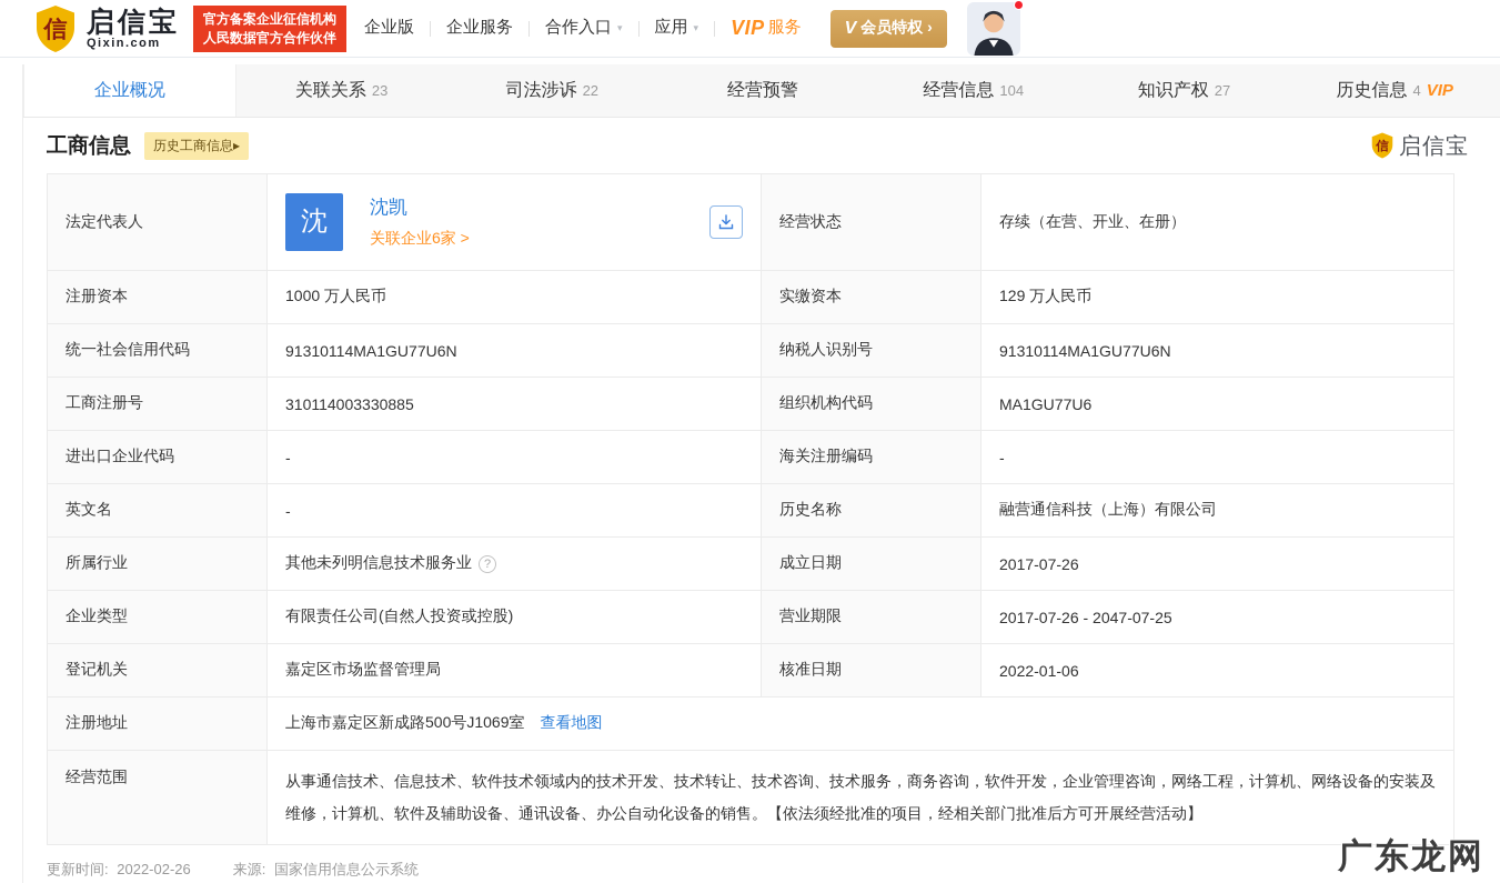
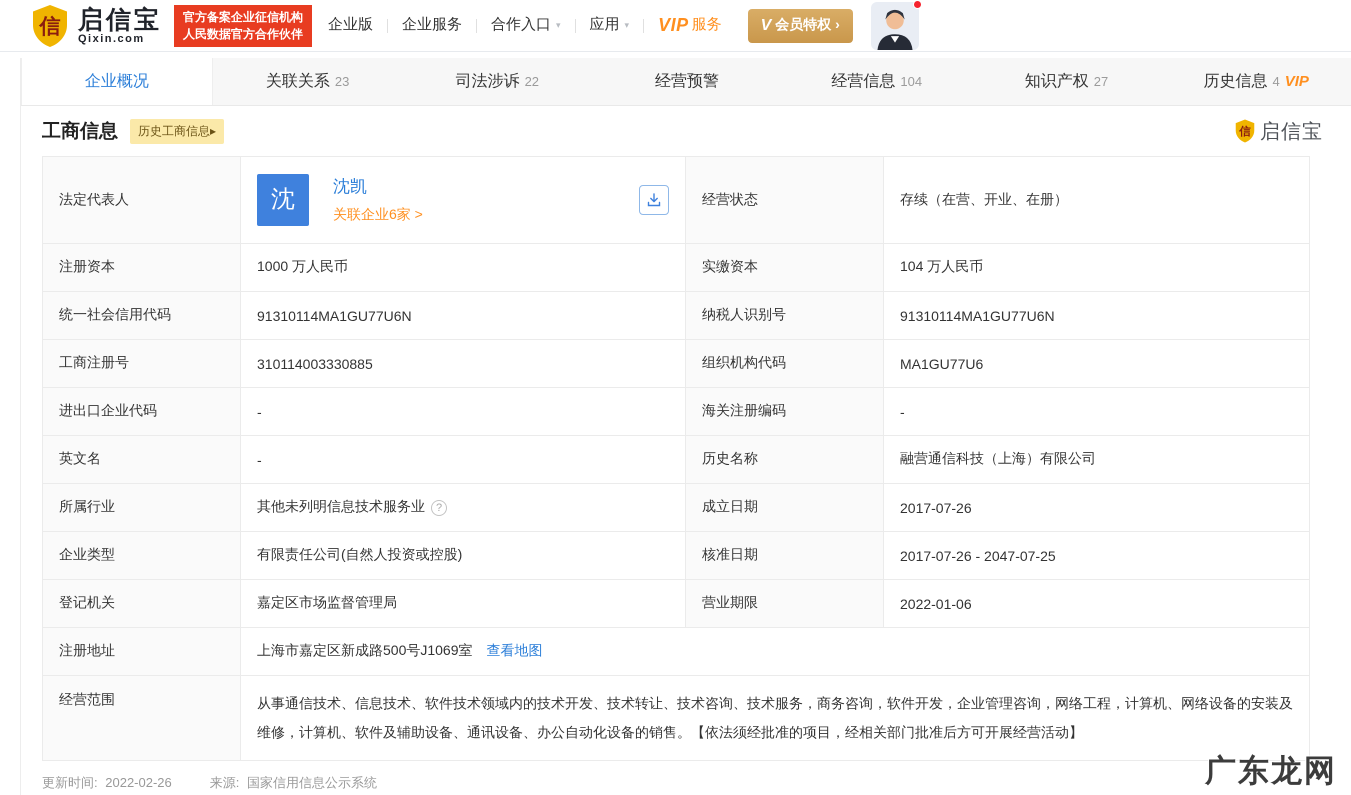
  信
  启信宝
  Qixin.com
  官方备案企业征信机构
  人民数据官方合作伙伴
  企业版
  企业服务
  合作入口
  ▾
  应用
  ▾
  VIP
  服务
  V
  会员特权 ›
  企业概况
  关联关系
  23
  司法涉诉
  22
  经营预警
  经营信息
  104
  知识产权
  27
  历史信息
  4
  VIP
  工商信息
  历史工商信息▸
  信
  启信宝
  法定代表人
  沈
  沈凯
  关联企业6家 >
  经营状态
  存续（在营、开业、在册）
  注册资本
  1000 万人民币
  实缴资本
- 129 万人民币
+ 104 万人民币
  统一社会信用代码
  91310114MA1GU77U6N
  纳税人识别号
  91310114MA1GU77U6N
  工商注册号
  310114003330885
  组织机构代码
  MA1GU77U6
  进出口企业代码
  -
  海关注册编码
  -
  英文名
  -
  历史名称
  融营通信科技（上海）有限公司
  所属行业
  其他未列明信息技术服务业
  ?
  成立日期
  2017-07-26
  企业类型
  有限责任公司(自然人投资或控股)
- 营业期限
+ 核准日期
  2017-07-26 - 2047-07-25
  登记机关
  嘉定区市场监督管理局
- 核准日期
+ 营业期限
  2022-01-06
  注册地址
  上海市嘉定区新成路500号J1069室
  查看地图
  经营范围
  从事通信技术、信息技术、软件技术领域内的技术开发、技术转让、技术咨询、技术服务，商务咨询，软件开发，企业管理咨询，网络工程，计算机、网络设备的安装及维修，计算机、软件及辅助设备、通讯设备、办公自动化设备的销售。【依法须经批准的项目，经相关部门批准后方可开展经营活动】
  更新时间: 2022-02-26
  来源: 国家信用信息公示系统
  广东龙网
